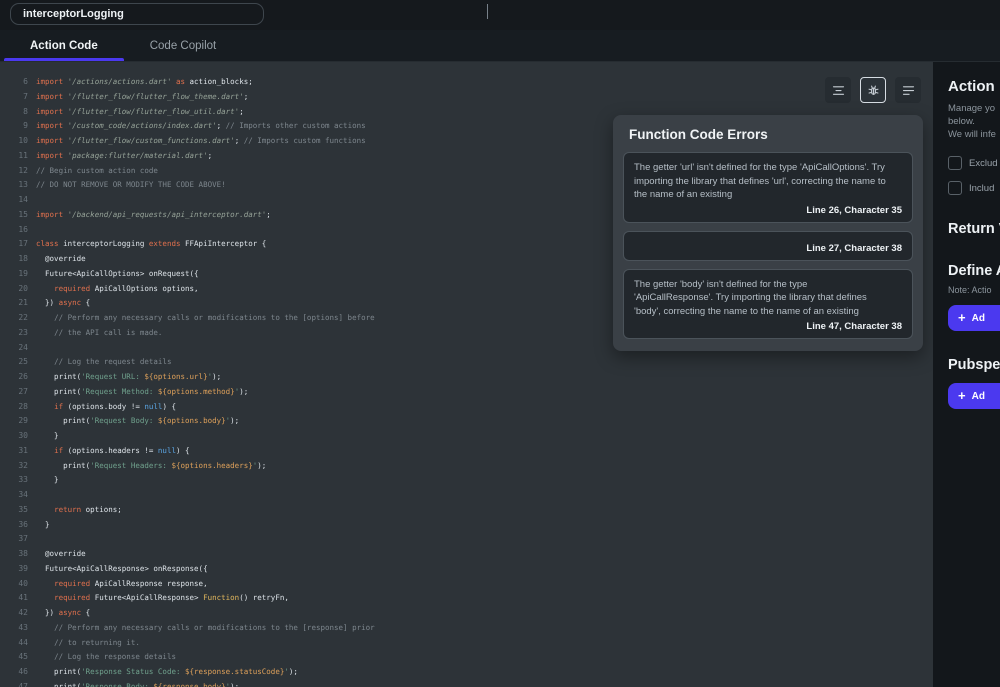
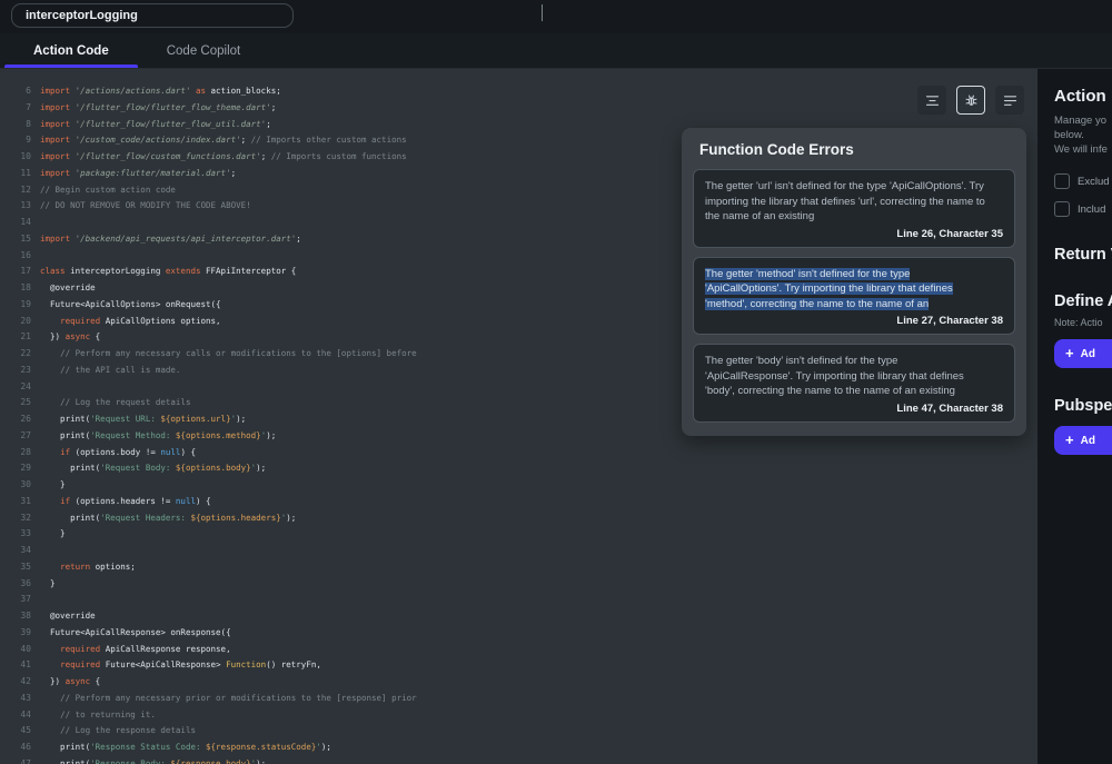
  interceptorLogging
  Action Code
  Code Copilot
  6
  import '/actions/actions.dart' as action_blocks;
  7
  import '/flutter_flow/flutter_flow_theme.dart';
  8
  import '/flutter_flow/flutter_flow_util.dart';
  9
  import '/custom_code/actions/index.dart'; // Imports other custom actions
  10
  import '/flutter_flow/custom_functions.dart'; // Imports custom functions
  11
  import 'package:flutter/material.dart';
  12
  // Begin custom action code
  13
  // DO NOT REMOVE OR MODIFY THE CODE ABOVE!
  14
  15
  import '/backend/api_requests/api_interceptor.dart';
  16
  17
  class interceptorLogging extends FFApiInterceptor {
  18
  @override
  19
  Future<ApiCallOptions> onRequest({
  20
  required ApiCallOptions options,
  21
  }) async {
  22
  // Perform any necessary calls or modifications to the [options] before
  23
  // the API call is made.
  24
  25
  // Log the request details
  26
  print('Request URL: ${options.url}');
  27
  print('Request Method: ${options.method}');
  28
  if (options.body != null) {
  29
  print('Request Body: ${options.body}');
  30
  }
  31
  if (options.headers != null) {
  32
  print('Request Headers: ${options.headers}');
  33
  }
  34
  35
  return options;
  36
  }
  37
  38
  @override
  39
  Future<ApiCallResponse> onResponse({
  40
  required ApiCallResponse response,
  41
  required Future<ApiCallResponse> Function() retryFn,
  42
  }) async {
  43
- // Perform any necessary calls or modifications to the [response] prior
+ // Perform any necessary prior or modifications to the [response] prior
  44
  // to returning it.
  45
  // Log the response details
  46
  print('Response Status Code: ${response.statusCode}');
  47
  print('Response Body: ${response.body}');
  Function Code Errors
  The getter 'url' isn't defined for the type 'ApiCallOptions'. Try importing the library that defines 'url', correcting the name to the name of an existing
  Line 26, Character 35
+ The getter 'method' isn't defined for the type 'ApiCallOptions'. Try importing the library that defines 'method', correcting the name to the name of an
  Line 27, Character 38
  The getter 'body' isn't defined for the type 'ApiCallResponse'. Try importing the library that defines 'body', correcting the name to the name of an existing
  Line 47, Character 38
  Action
  Manage yo
  below.
  We will infe
  Exclud
  Includ
  Return
  Define
  Note: Actio
  Ad
  Pubspe
  Ad
